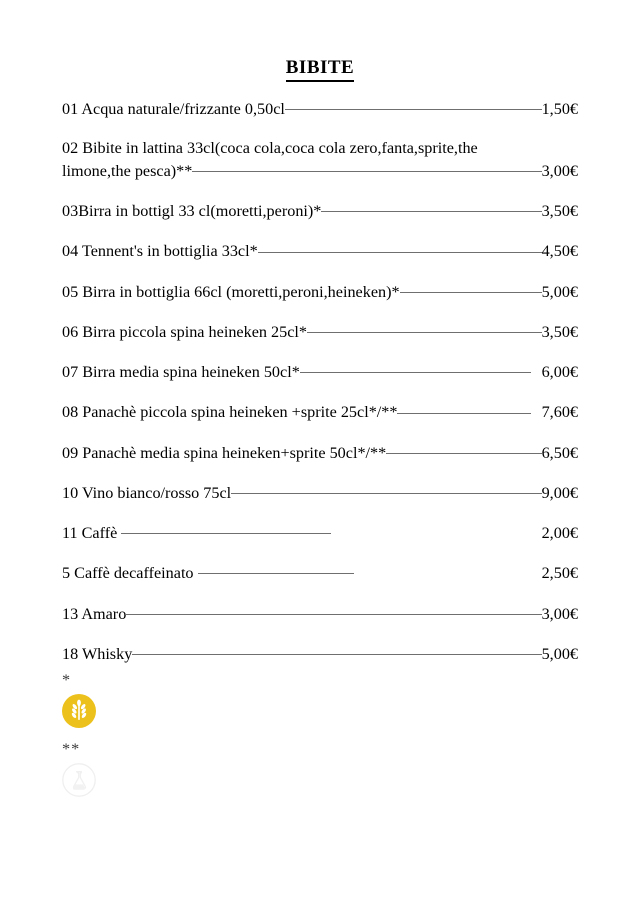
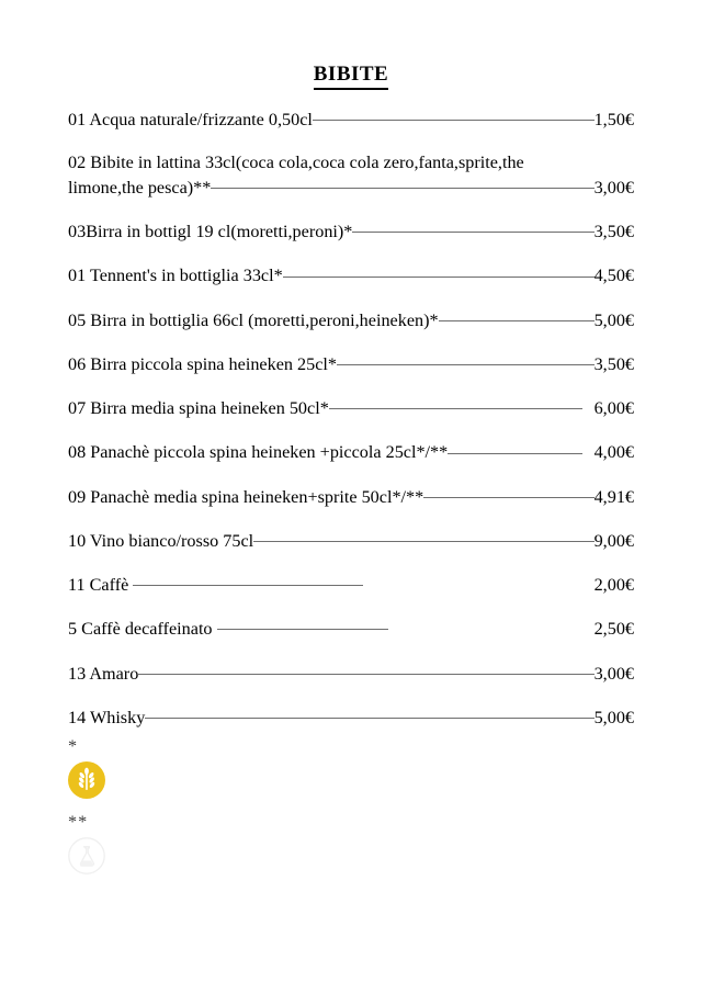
  BIBITE
  01 Acqua naturale/frizzante 0,50cl
  1,50€
  02 Bibite in lattina 33cl(coca cola,coca cola zero,fanta,sprite,the
  limone,the pesca)**
  3,00€
- 03Birra in bottigl 33 cl(moretti,peroni)*
+ 03Birra in bottigl 19 cl(moretti,peroni)*
  3,50€
- 04 Tennent's in bottiglia 33cl*
+ 01 Tennent's in bottiglia 33cl*
  4,50€
  05 Birra in bottiglia 66cl (moretti,peroni,heineken)*
  5,00€
  06 Birra piccola spina heineken 25cl*
  3,50€
  07 Birra media spina heineken 50cl*
  6,00€
- 08 Panachè piccola spina heineken +sprite 25cl*/**
+ 08 Panachè piccola spina heineken +piccola 25cl*/**
- 7,60€
+ 4,00€
  09 Panachè media spina heineken+sprite 50cl*/**
- 6,50€
+ 4,91€
  10 Vino bianco/rosso 75cl
  9,00€
  11 Caffè
  2,00€
  5 Caffè decaffeinato
  2,50€
  13 Amaro
  3,00€
- 18 Whisky
+ 14 Whisky
  5,00€
  *
  **
